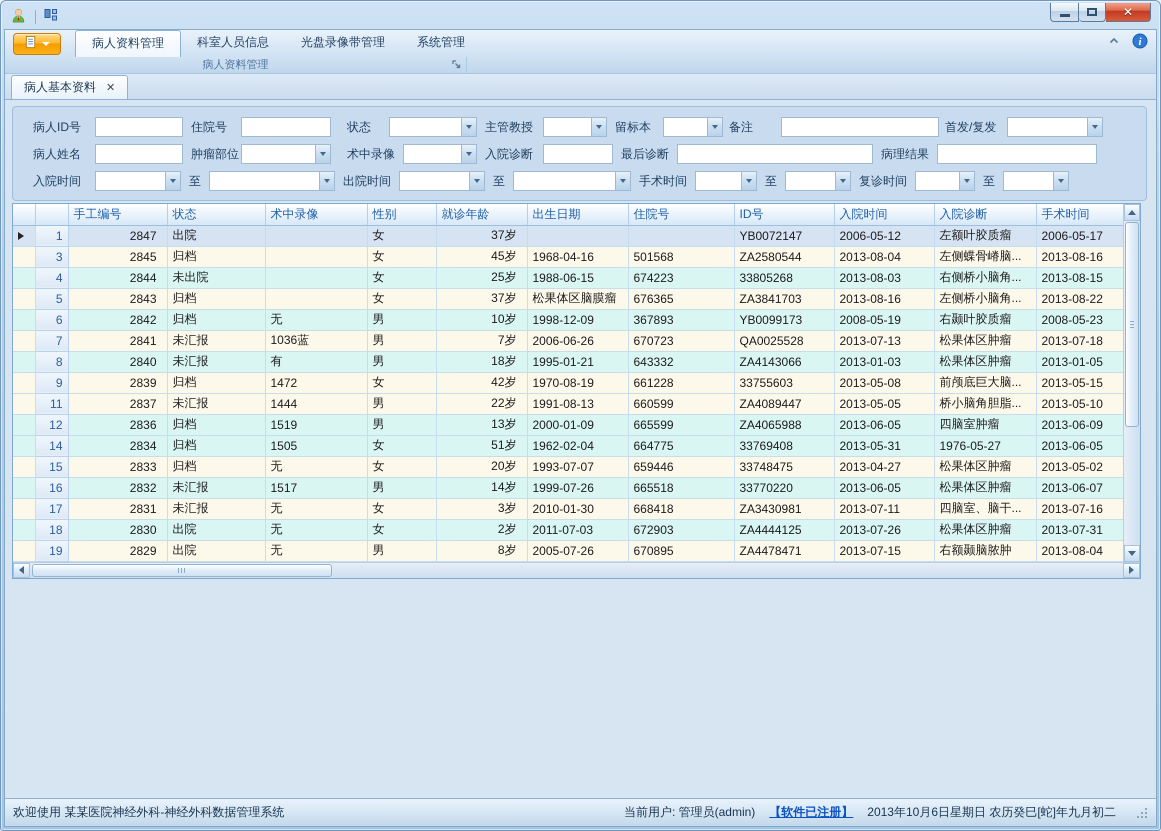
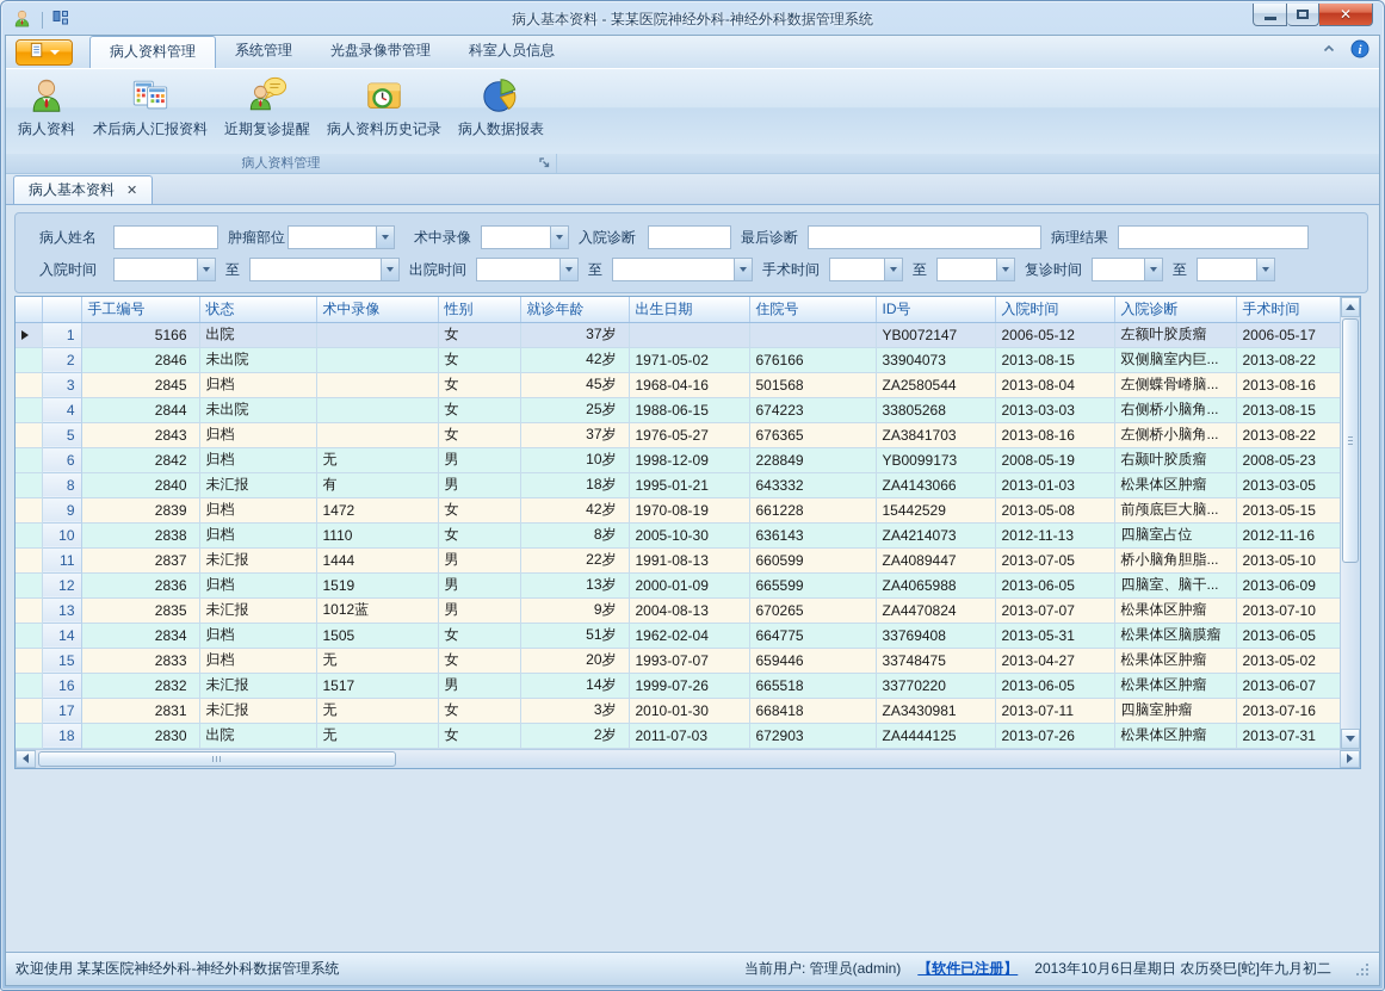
+ 病人基本资料 - 某某医院神经外科-神经外科数据管理系统
  ✕
  病人资料管理
- 科室人员信息
+ 系统管理
  光盘录像带管理
- 系统管理
+ 科室人员信息
  i
+ 病人资料
+ 术后病人汇报资料
+ 近期复诊提醒
+ 病人资料历史记录
+ 病人数据报表
  病人资料管理
  病人基本资料
  ✕
- 病人ID号
- 住院号
- 状态
- 主管教授
- 留标本
- 备注
- 首发/复发
  病人姓名
  肿瘤部位
  术中录像
  入院诊断
  最后诊断
  病理结果
  入院时间
  至
  出院时间
  至
  手术时间
  至
  复诊时间
  至
  		手工编号	状态	术中录像	性别	就诊年龄	出生日期	住院号	ID号	入院时间	入院诊断	手术时间
- 	1	2847	出院		女	37岁			YB0072147	2006-05-12	左额叶胶质瘤	2006-05-17
+ 	1	5166	出院		女	37岁			YB0072147	2006-05-12	左额叶胶质瘤	2006-05-17
+ 	2	2846	未出院		女	42岁	1971-05-02	676166	33904073	2013-08-15	双侧脑室内巨...	2013-08-22
  	3	2845	归档		女	45岁	1968-04-16	501568	ZA2580544	2013-08-04	左侧蝶骨嵴脑...	2013-08-16
- 	4	2844	未出院		女	25岁	1988-06-15	674223	33805268	2013-08-03	右侧桥小脑角...	2013-08-15
+ 	4	2844	未出院		女	25岁	1988-06-15	674223	33805268	2013-03-03	右侧桥小脑角...	2013-08-15
- 	5	2843	归档		女	37岁	松果体区脑膜瘤	676365	ZA3841703	2013-08-16	左侧桥小脑角...	2013-08-22
+ 	5	2843	归档		女	37岁	1976-05-27	676365	ZA3841703	2013-08-16	左侧桥小脑角...	2013-08-22
- 	6	2842	归档	无	男	10岁	1998-12-09	367893	YB0099173	2008-05-19	右颞叶胶质瘤	2008-05-23
+ 	6	2842	归档	无	男	10岁	1998-12-09	228849	YB0099173	2008-05-19	右颞叶胶质瘤	2008-05-23
- 	7	2841	未汇报	1036蓝	男	7岁	2006-06-26	670723	QA0025528	2013-07-13	松果体区肿瘤	2013-07-18
- 	8	2840	未汇报	有	男	18岁	1995-01-21	643332	ZA4143066	2013-01-03	松果体区肿瘤	2013-01-05
+ 	8	2840	未汇报	有	男	18岁	1995-01-21	643332	ZA4143066	2013-01-03	松果体区肿瘤	2013-03-05
- 	9	2839	归档	1472	女	42岁	1970-08-19	661228	33755603	2013-05-08	前颅底巨大脑...	2013-05-15
+ 	9	2839	归档	1472	女	42岁	1970-08-19	661228	15442529	2013-05-08	前颅底巨大脑...	2013-05-15
+ 	10	2838	归档	1110	女	8岁	2005-10-30	636143	ZA4214073	2012-11-13	四脑室占位	2012-11-16
- 	11	2837	未汇报	1444	男	22岁	1991-08-13	660599	ZA4089447	2013-05-05	桥小脑角胆脂...	2013-05-10
+ 	11	2837	未汇报	1444	男	22岁	1991-08-13	660599	ZA4089447	2013-07-05	桥小脑角胆脂...	2013-05-10
- 	12	2836	归档	1519	男	13岁	2000-01-09	665599	ZA4065988	2013-06-05	四脑室肿瘤	2013-06-09
+ 	12	2836	归档	1519	男	13岁	2000-01-09	665599	ZA4065988	2013-06-05	四脑室、脑干...	2013-06-09
+ 	13	2835	未汇报	1012蓝	男	9岁	2004-08-13	670265	ZA4470824	2013-07-07	松果体区肿瘤	2013-07-10
- 	14	2834	归档	1505	女	51岁	1962-02-04	664775	33769408	2013-05-31	1976-05-27	2013-06-05
+ 	14	2834	归档	1505	女	51岁	1962-02-04	664775	33769408	2013-05-31	松果体区脑膜瘤	2013-06-05
  	15	2833	归档	无	女	20岁	1993-07-07	659446	33748475	2013-04-27	松果体区肿瘤	2013-05-02
  	16	2832	未汇报	1517	男	14岁	1999-07-26	665518	33770220	2013-06-05	松果体区肿瘤	2013-06-07
- 	17	2831	未汇报	无	女	3岁	2010-01-30	668418	ZA3430981	2013-07-11	四脑室、脑干...	2013-07-16
+ 	17	2831	未汇报	无	女	3岁	2010-01-30	668418	ZA3430981	2013-07-11	四脑室肿瘤	2013-07-16
  	18	2830	出院	无	女	2岁	2011-07-03	672903	ZA4444125	2013-07-26	松果体区肿瘤	2013-07-31
- 	19	2829	出院	无	男	8岁	2005-07-26	670895	ZA4478471	2013-07-15	右额颞脑脓肿	2013-08-04
  欢迎使用 某某医院神经外科-神经外科数据管理系统
  当前用户: 管理员(admin)
  【软件已注册】
  2013年10月6日星期日 农历癸巳[蛇]年九月初二
